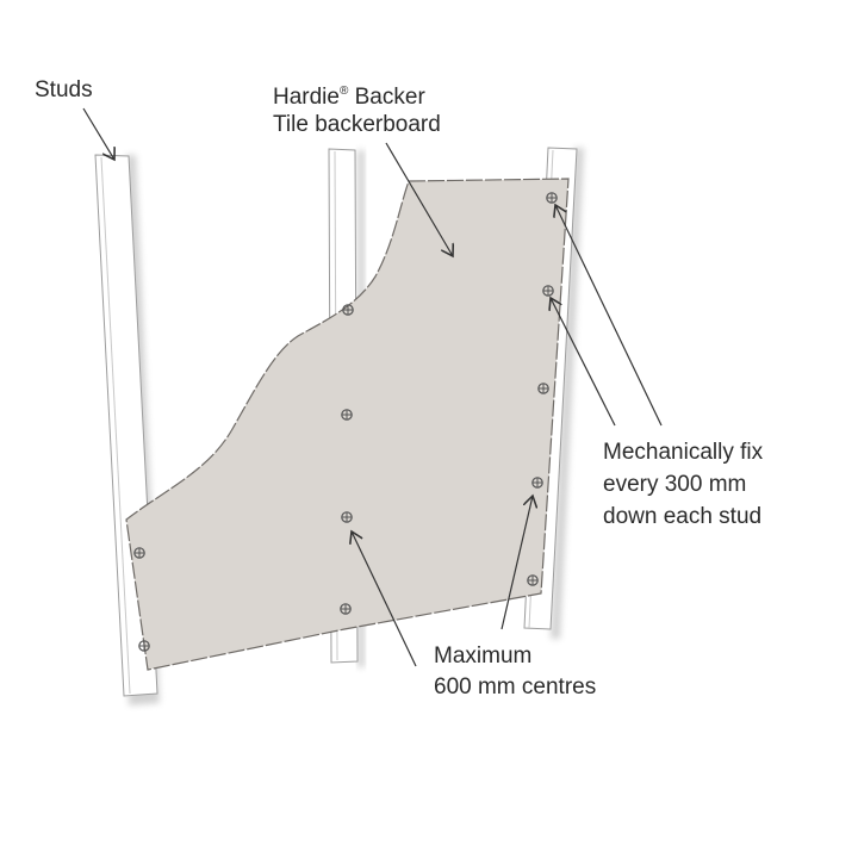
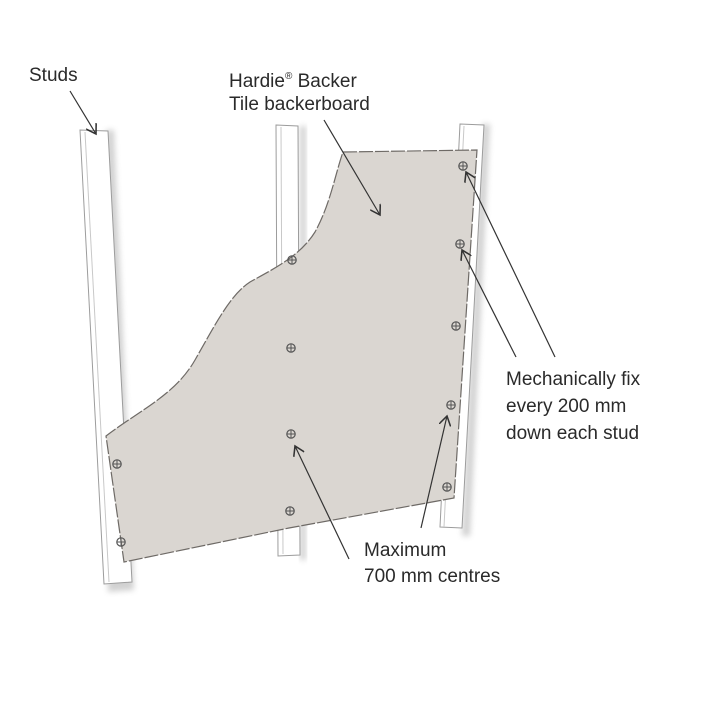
  Studs
  Hardie® Backer
  Tile backerboard
  Mechanically fix
- every 300 mm
+ every 200 mm
  down each stud
  Maximum
- 600 mm centres
+ 700 mm centres
